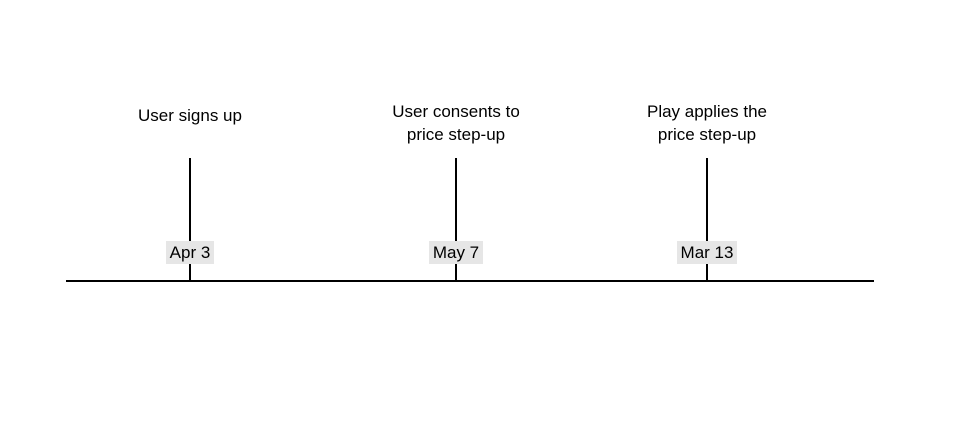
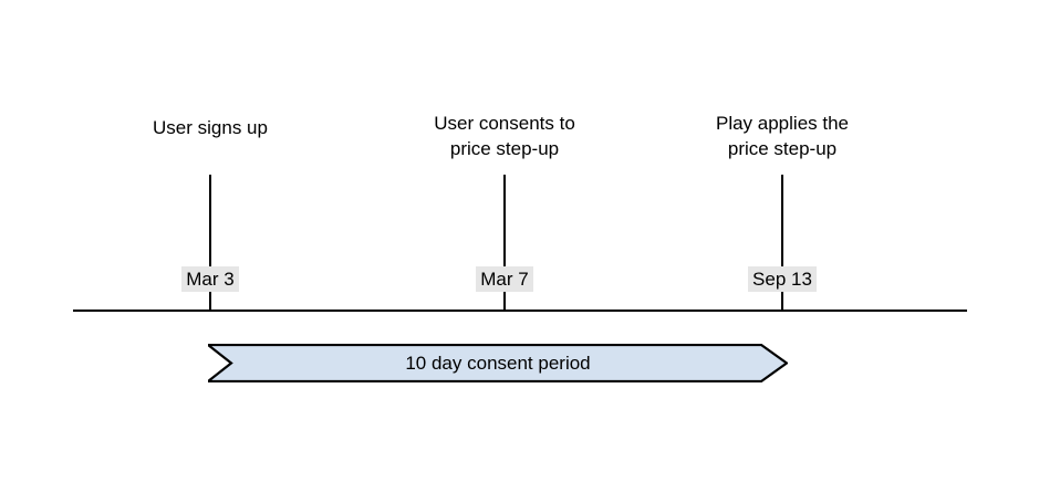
  User signs up
- Apr 3
+ Mar 3
  User consents to
  price step-up
- May 7
+ Mar 7
  Play applies the
  price step-up
- Mar 13
+ Sep 13
+ 10 day consent period
